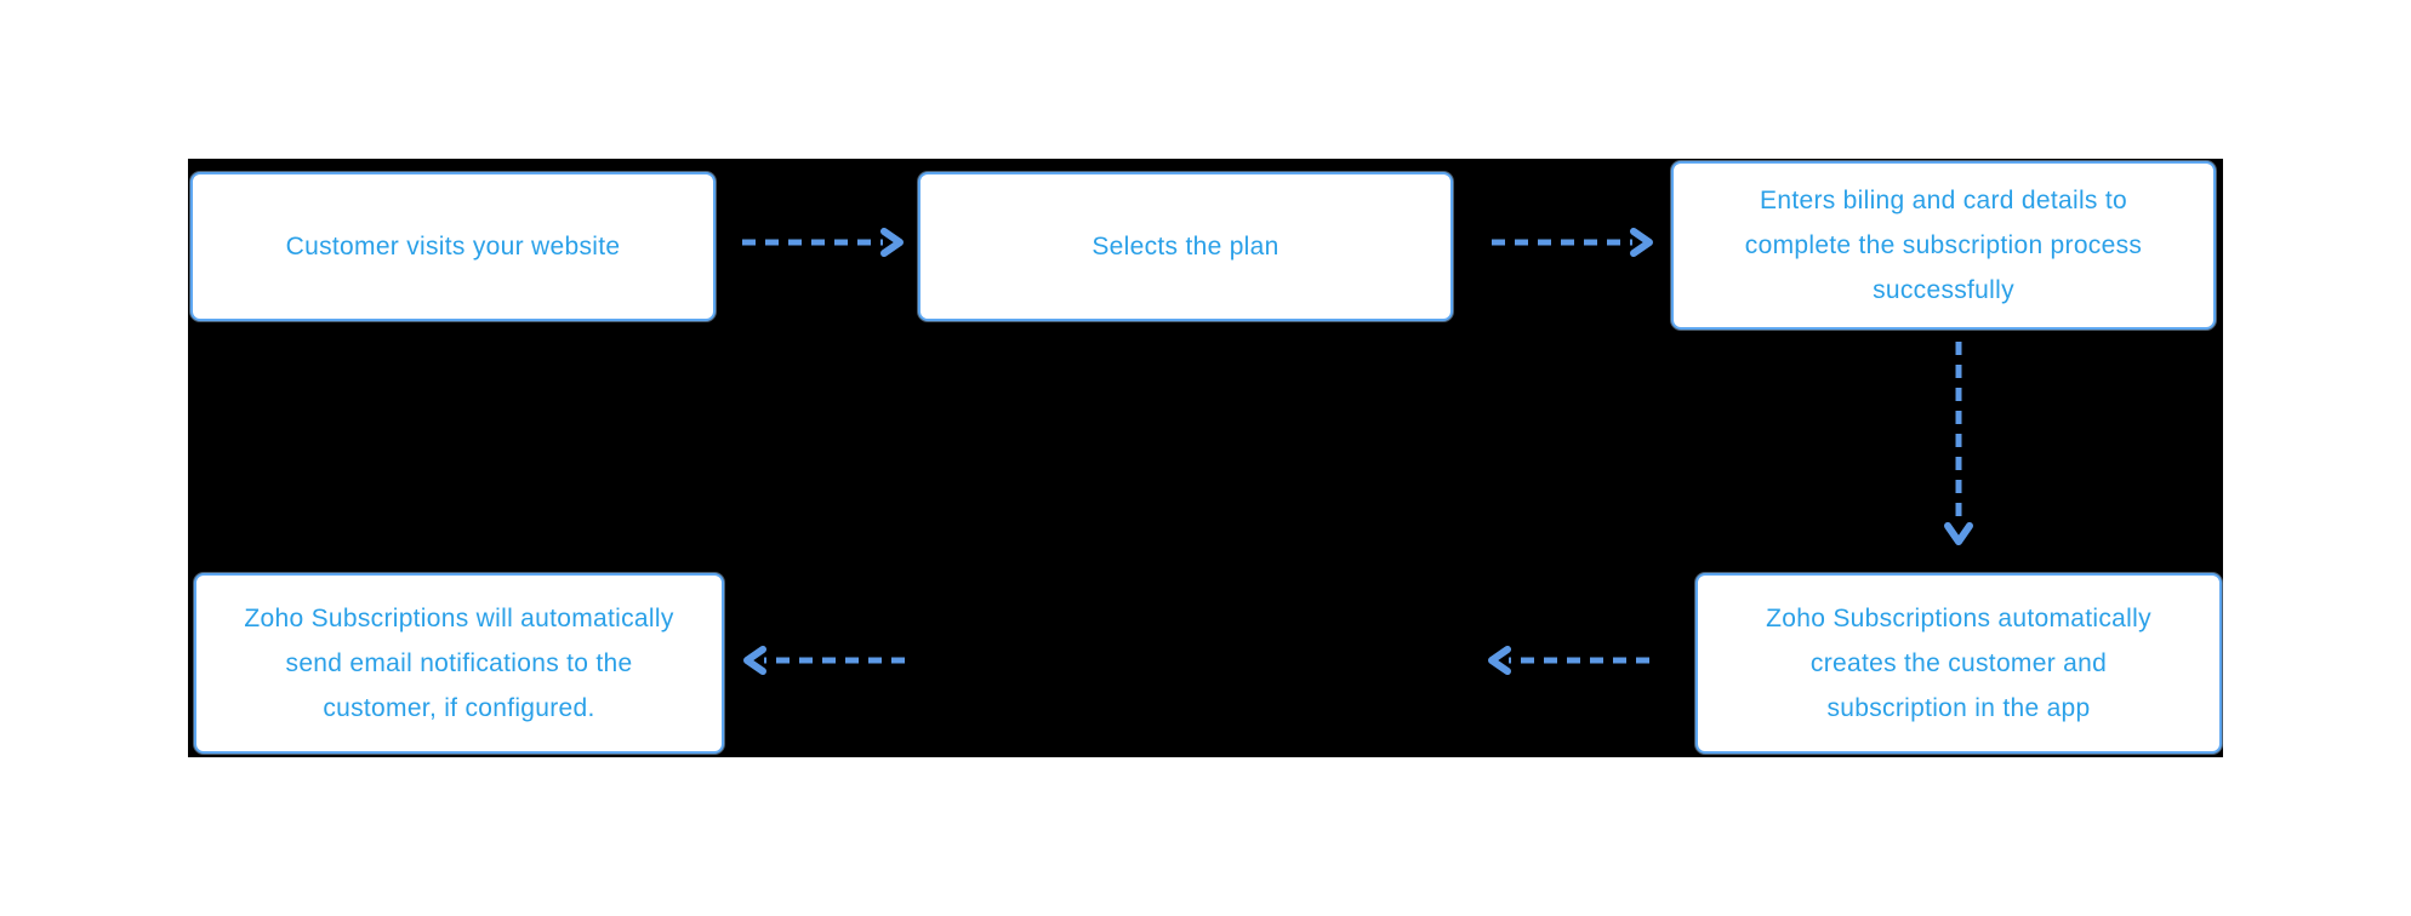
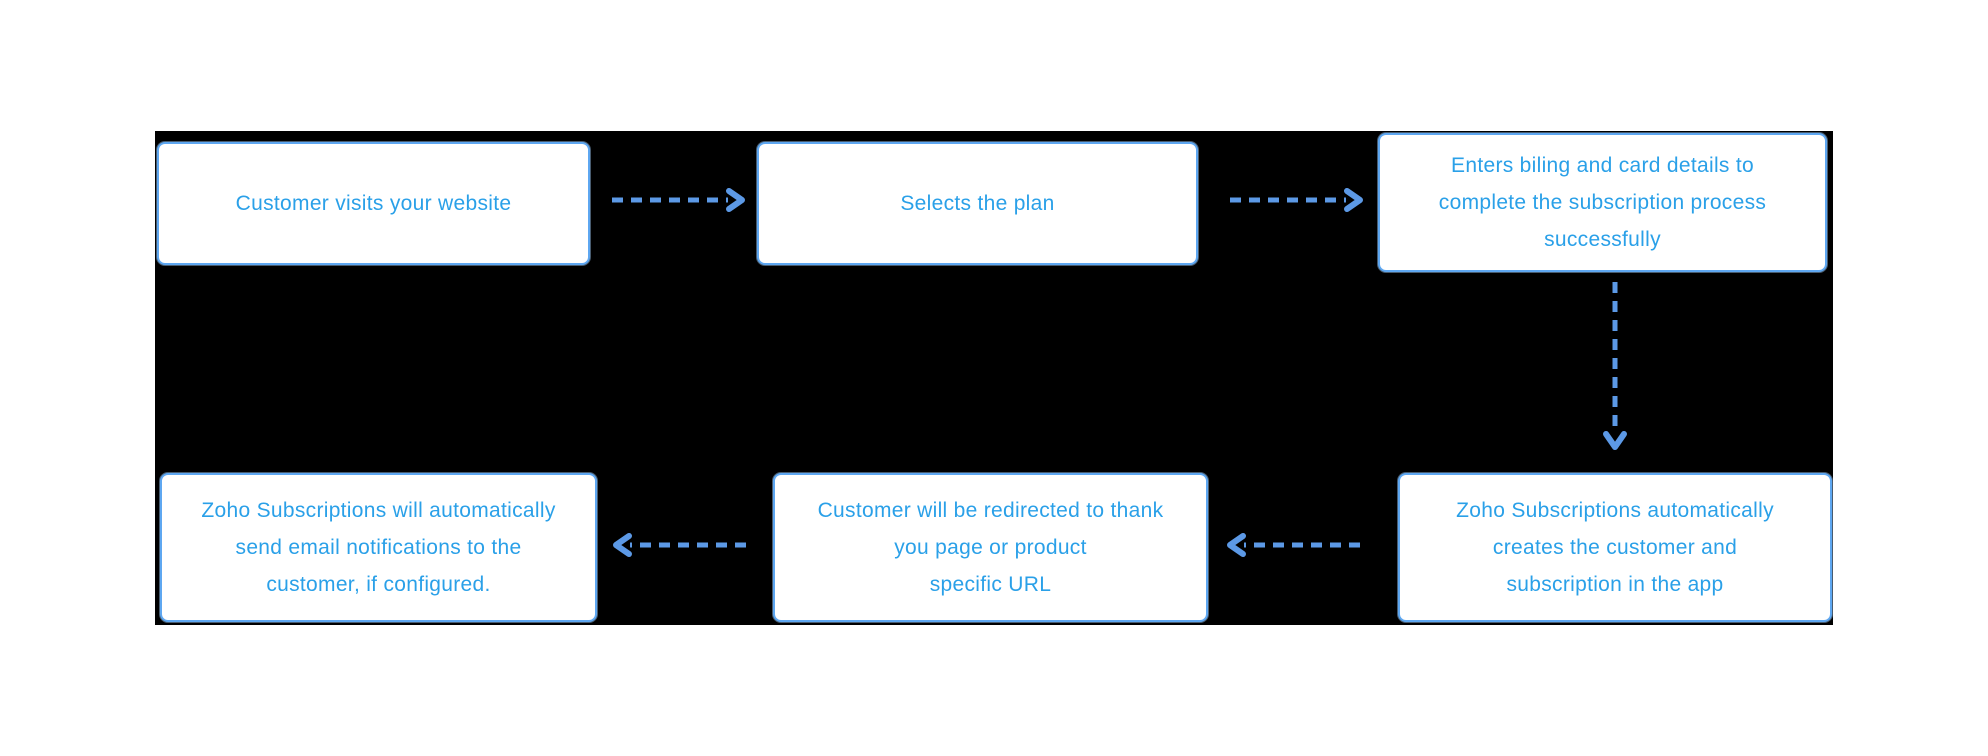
  Customer visits your website
  Selects the plan
  Enters biling and card details to
  complete the subscription process
  successfully
  Zoho Subscriptions automatically
  creates the customer and
  subscription in the app
+ Customer will be redirected to thank
+ you page or product
+ specific URL
  Zoho Subscriptions will automatically
  send email notifications to the
  customer, if configured.
